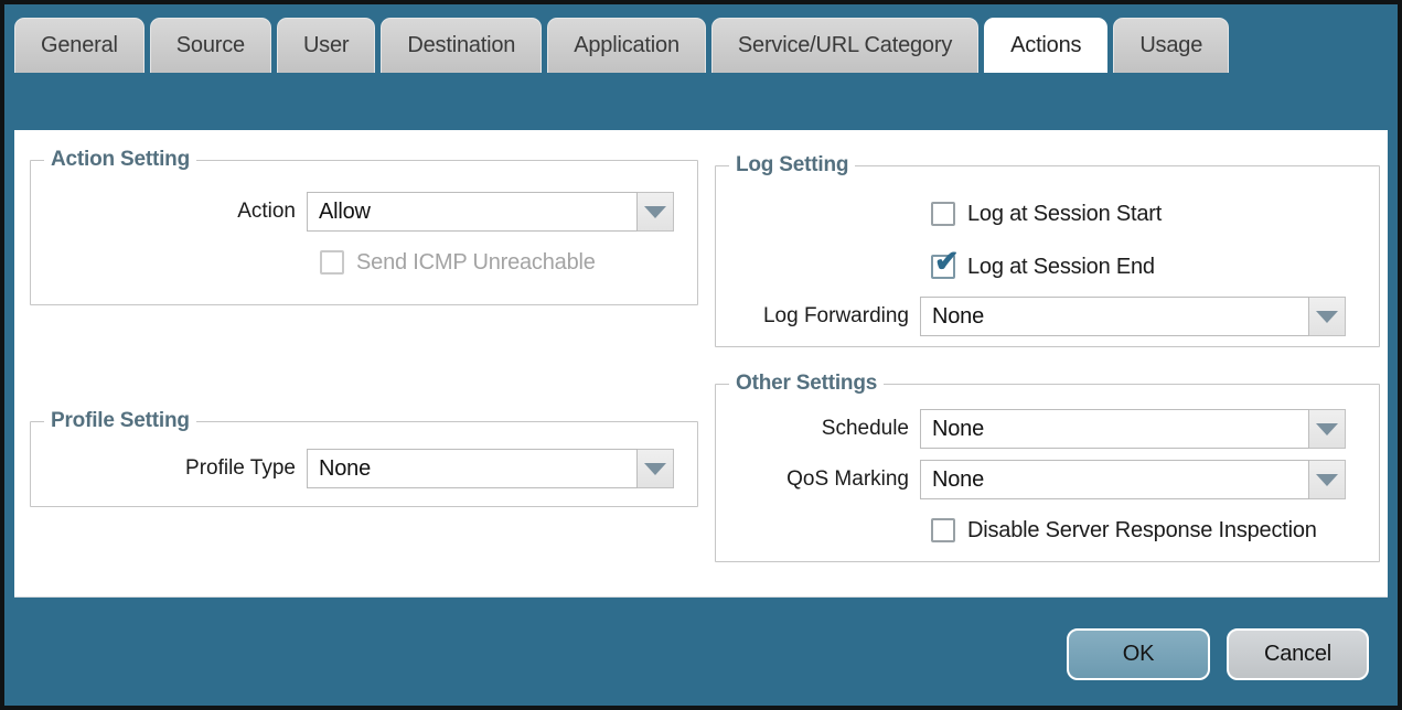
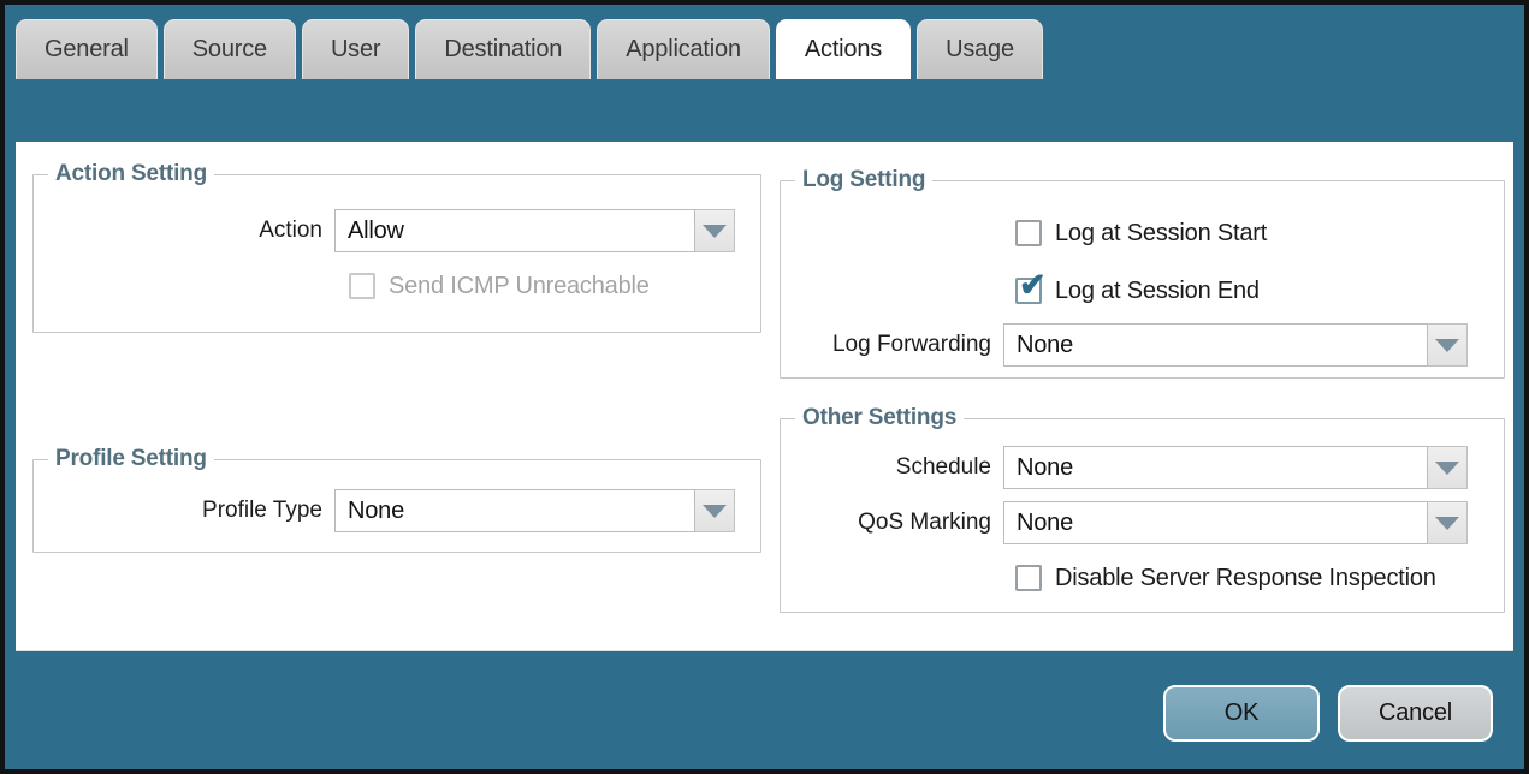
  General
  Source
  User
  Destination
  Application
- Service/URL Category
  Actions
  Usage
  Action Setting
  Action
  Allow
  Send ICMP Unreachable
  Log Setting
  Log at Session Start
  Log at Session End
  Log Forwarding
  None
  Profile Setting
  Profile Type
  None
  Other Settings
  Schedule
  None
  QoS Marking
  None
  Disable Server Response Inspection
  OK
  Cancel
